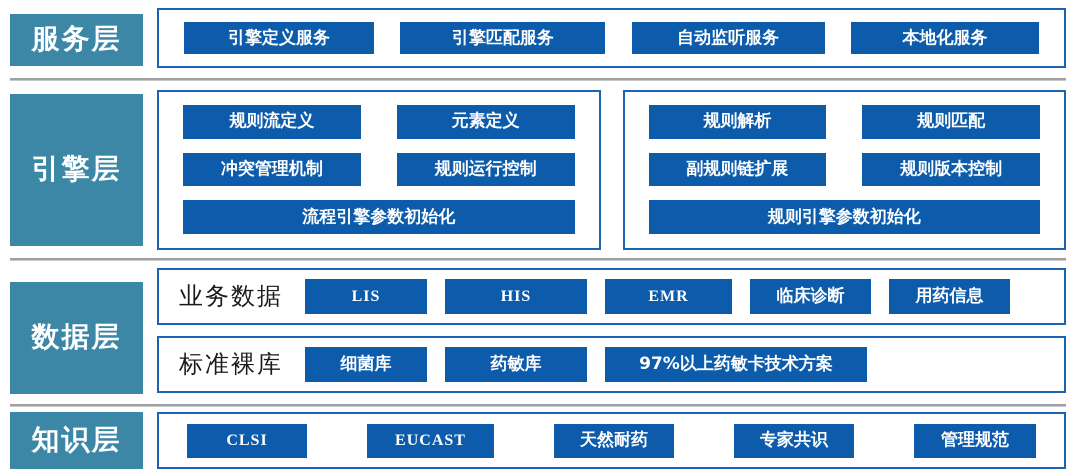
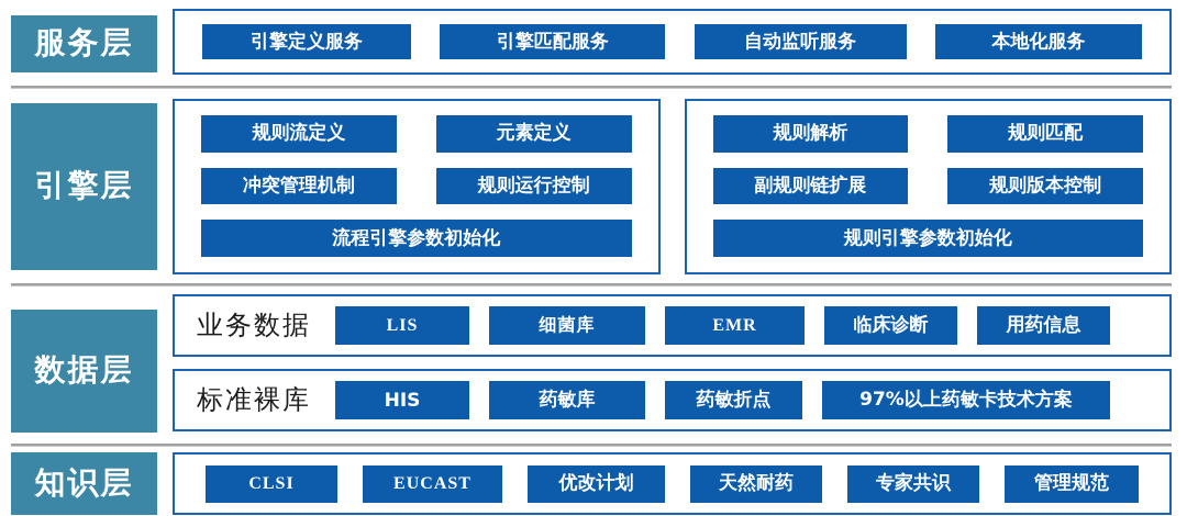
  服务层
  引擎定义服务
  引擎匹配服务
  自动监听服务
  本地化服务
  引擎层
  规则流定义
  元素定义
  冲突管理机制
  规则运行控制
  流程引擎参数初始化
  规则解析
  规则匹配
  副规则链扩展
  规则版本控制
  规则引擎参数初始化
  数据层
  业务数据
  LIS
- HIS
+ 细菌库
  EMR
  临床诊断
  用药信息
  标准裸库
- 细菌库
+ HIS
  药敏库
+ 药敏折点
  97%以上药敏卡技术方案
  知识层
  CLSI
  EUCAST
+ 优改计划
  天然耐药
  专家共识
  管理规范
